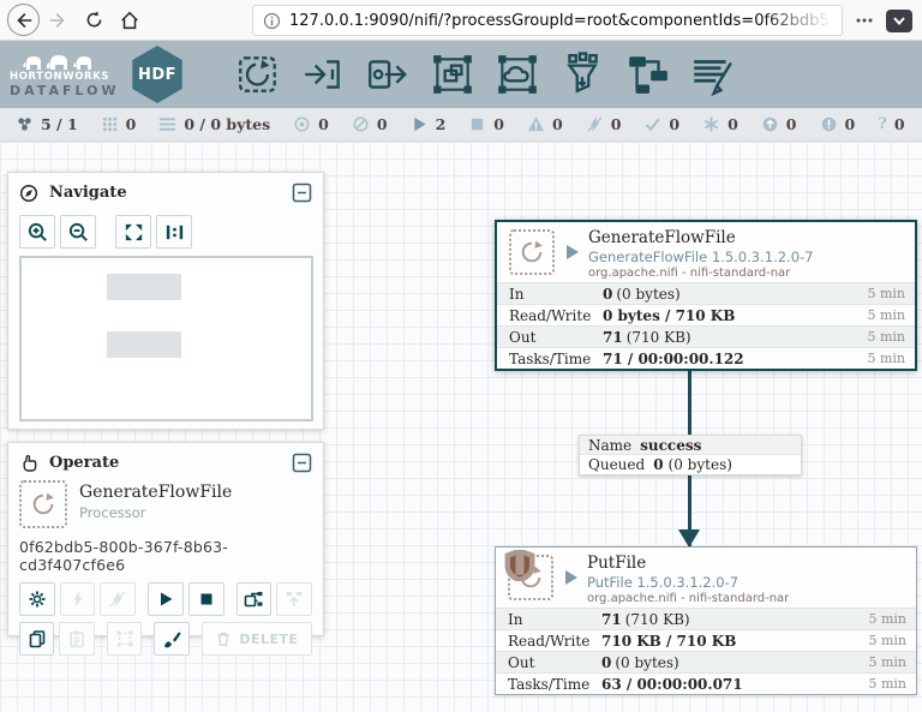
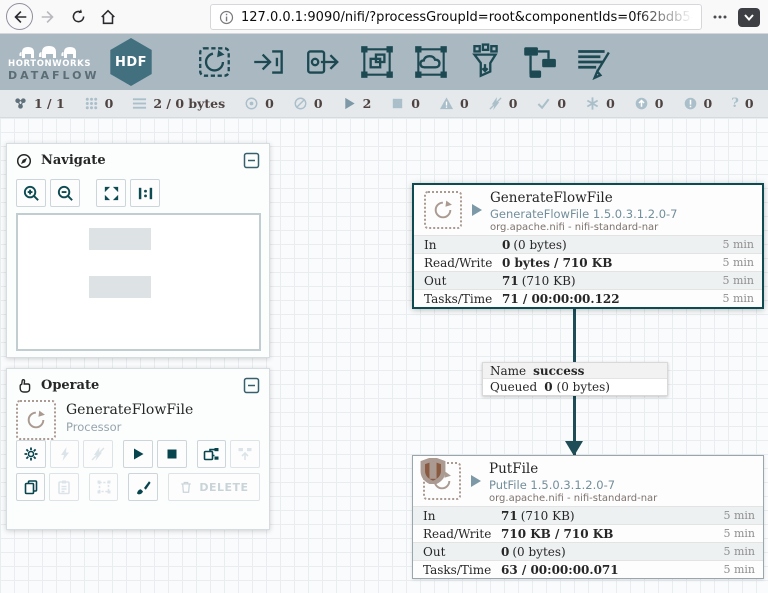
  127.0.0.1:9090/nifi/?processGroupId=root&componentIds=
  HORTONWORKS
  DATAFLOW
  HDF
- 5 / 1
+ 1 / 1
  0
- 0 / 0 bytes
+ 2 / 0 bytes
  0
  0
  2
  0
  0
  0
  0
  0
  0
  0
  ?
  0
  GenerateFlowFile
  GenerateFlowFile 1.5.0.3.1.2.0-7
  org.apache.nifi - nifi-standard-nar
  In
  0 (0 bytes)
  5 min
  Read/Write
  0 bytes / 710 KB
  5 min
  Out
  71 (710 KB)
  5 min
  Tasks/Time
  71 / 00:00:00.122
  5 min
  Name
  success
  Queued
  0
  (0 bytes)
  PutFile
  PutFile 1.5.0.3.1.2.0-7
  org.apache.nifi - nifi-standard-nar
  In
  71 (710 KB)
  5 min
  Read/Write
  710 KB / 710 KB
  5 min
  Out
  0 (0 bytes)
  5 min
  Tasks/Time
  63 / 00:00:00.071
  5 min
  Navigate
  Operate
  GenerateFlowFile
  Processor
- 0f62bdb5-800b-367f-8b63-cd3f407cf6e6
  DELETE
